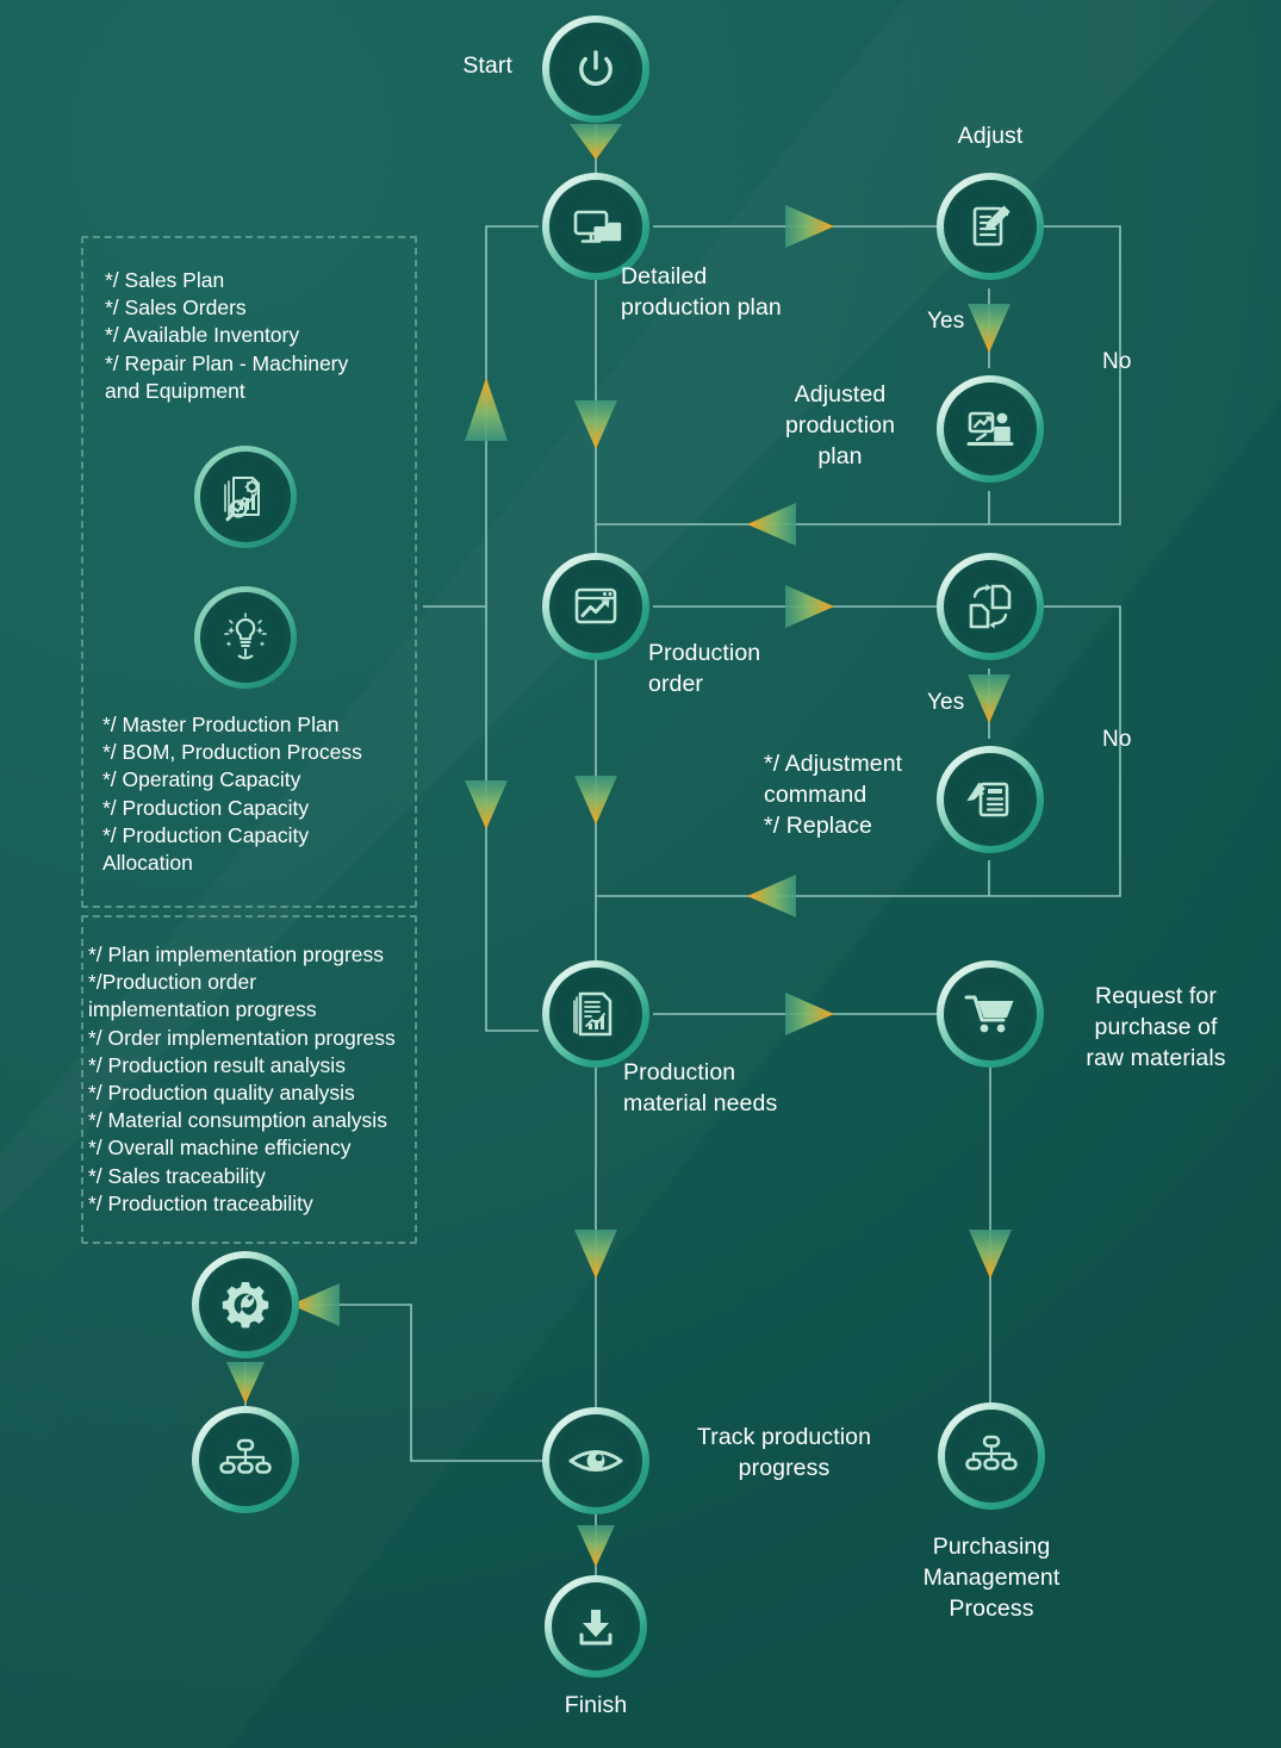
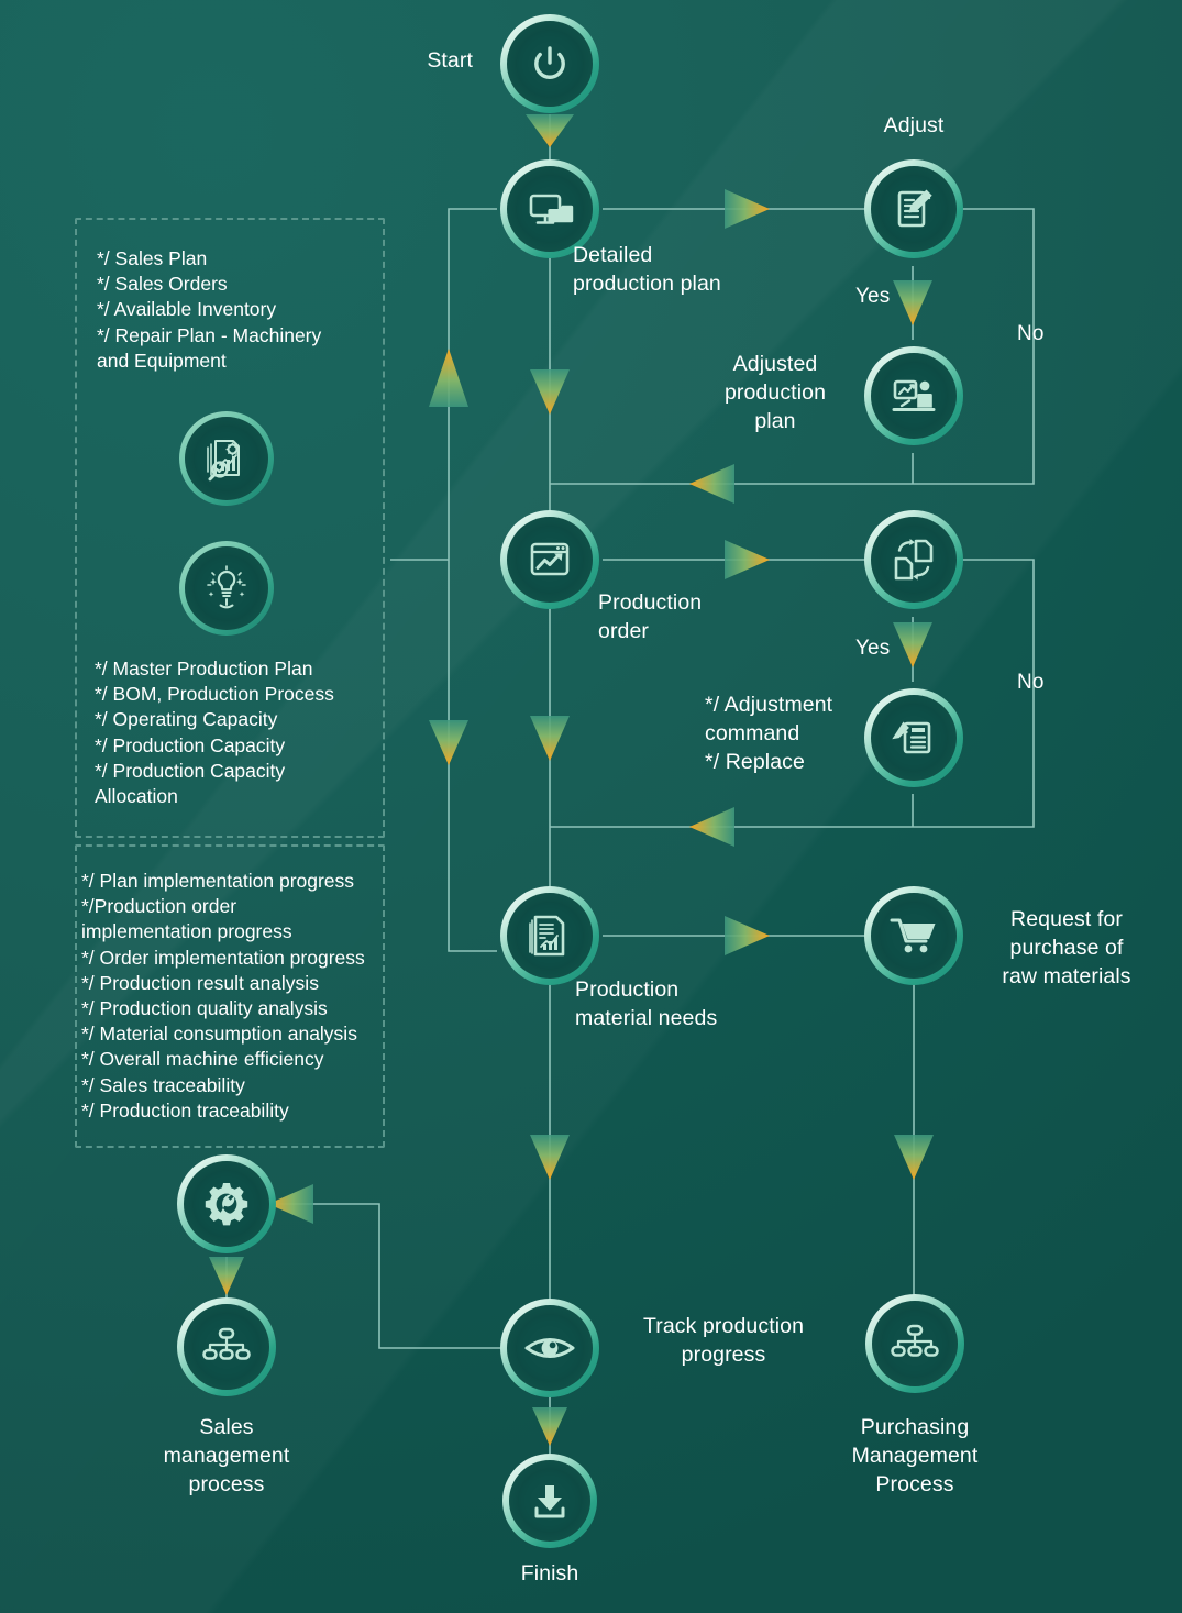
  Start
  Detailed
  production plan
  Adjust
  Adjusted
  production
  plan
  Production
  order
  */ Adjustment
  command
  */ Replace
  Production
  material needs
  Request for
  purchase of
  raw materials
+ Sales
+ management
+ process
  Track production
  progress
  Purchasing
  Management
  Process
  Finish
  Yes
  No
  Yes
  No
  */ Sales Plan
  */ Sales Orders
  */ Available Inventory
  */ Repair Plan - Machinery
  and Equipment
  */ Master Production Plan
  */ BOM, Production Process
  */ Operating Capacity
  */ Production Capacity
  */ Production Capacity
  Allocation
  */ Plan implementation progress
  */Production order
  implementation progress
  */ Order implementation progress
  */ Production result analysis
  */ Production quality analysis
  */ Material consumption analysis
  */ Overall machine efficiency
  */ Sales traceability
  */ Production traceability
